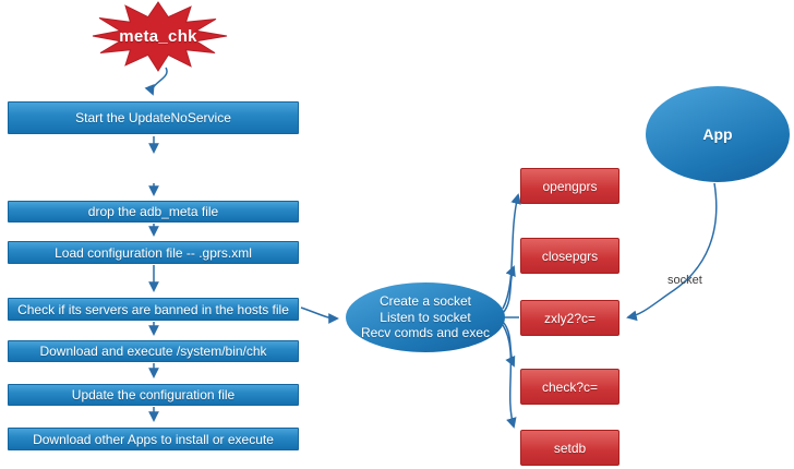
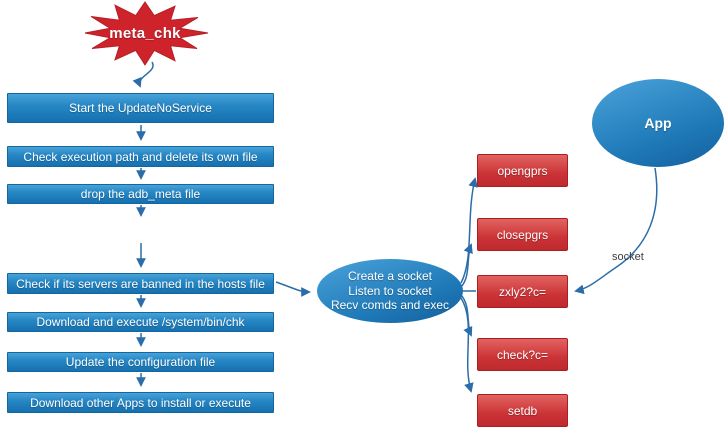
  meta_chk
  Start the UpdateNoService
+ Check execution path and delete its own file
  drop the adb_meta file
- Load configuration file -- .gprs.xml
  Check if its servers are banned in the hosts file
  Download and execute /system/bin/chk
  Update the configuration file
  Download other Apps to install or execute
  Create a socket
  Listen to socket
  Recv comds and exec
  opengprs
  closepgrs
  zxly2?c=
  check?c=
  setdb
  App
  socket
